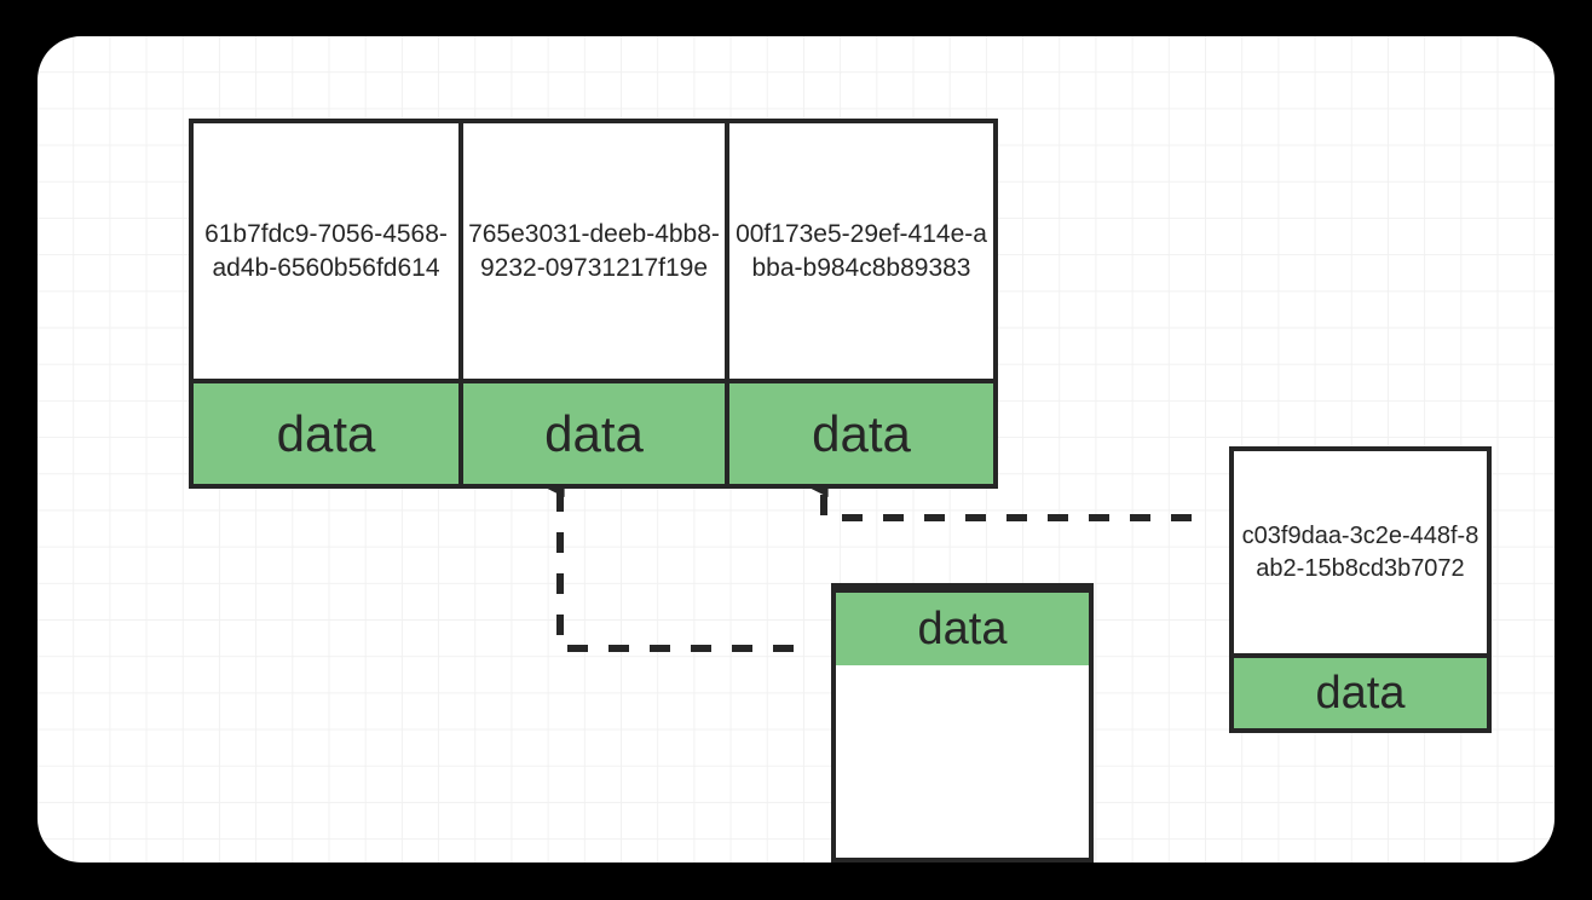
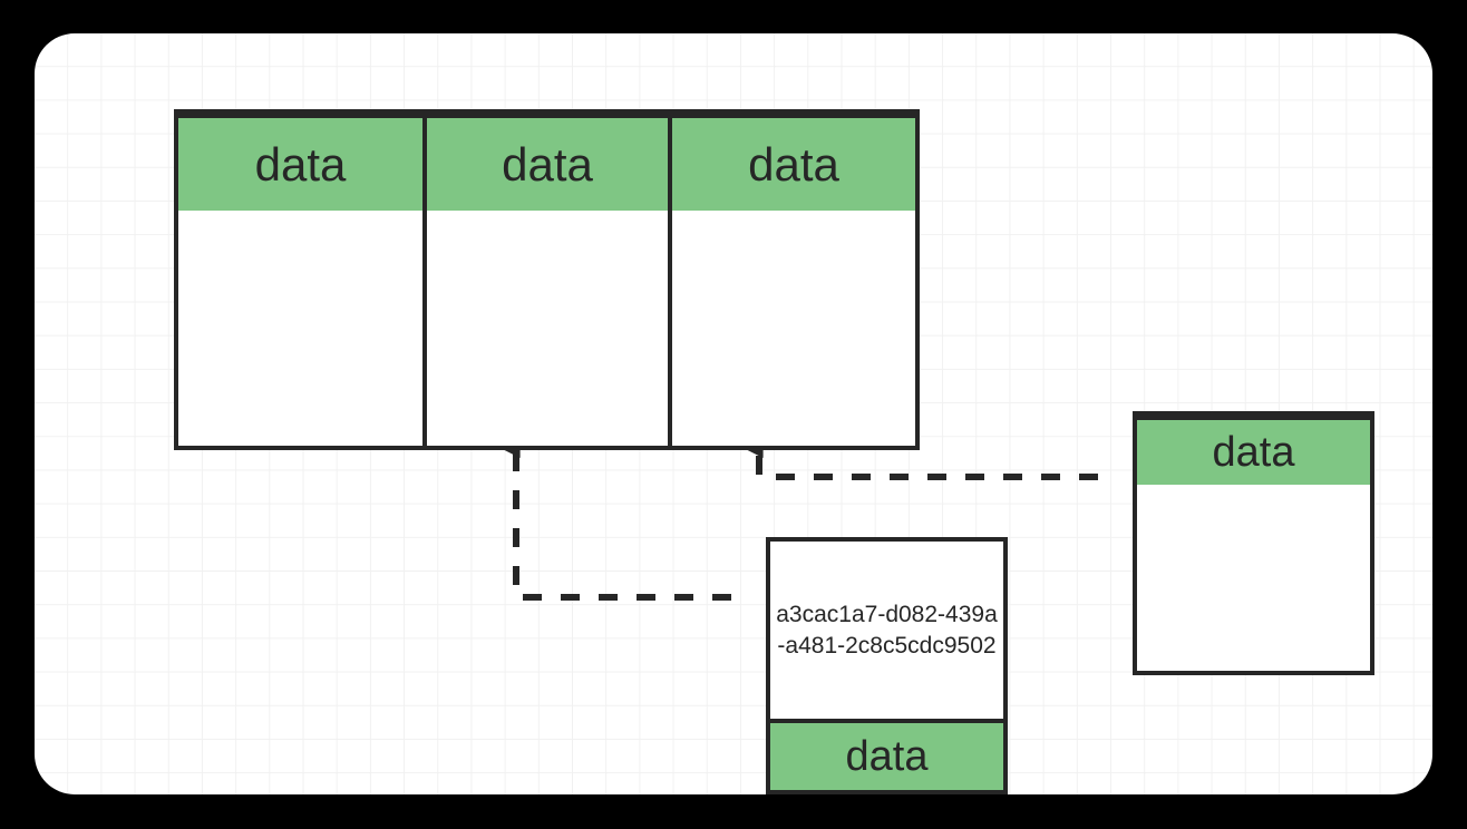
- 61b7fdc9-7056-4568-ad4b-6560b56fd614
  data
- 765e3031-deeb-4bb8-9232-09731217f19e
  data
- 00f173e5-29ef-414e-abba-b984c8b89383
  data
+ a3cac1a7-d082-439a-a481-2c8c5cdc9502
  data
- c03f9daa-3c2e-448f-8ab2-15b8cd3b7072
  data
